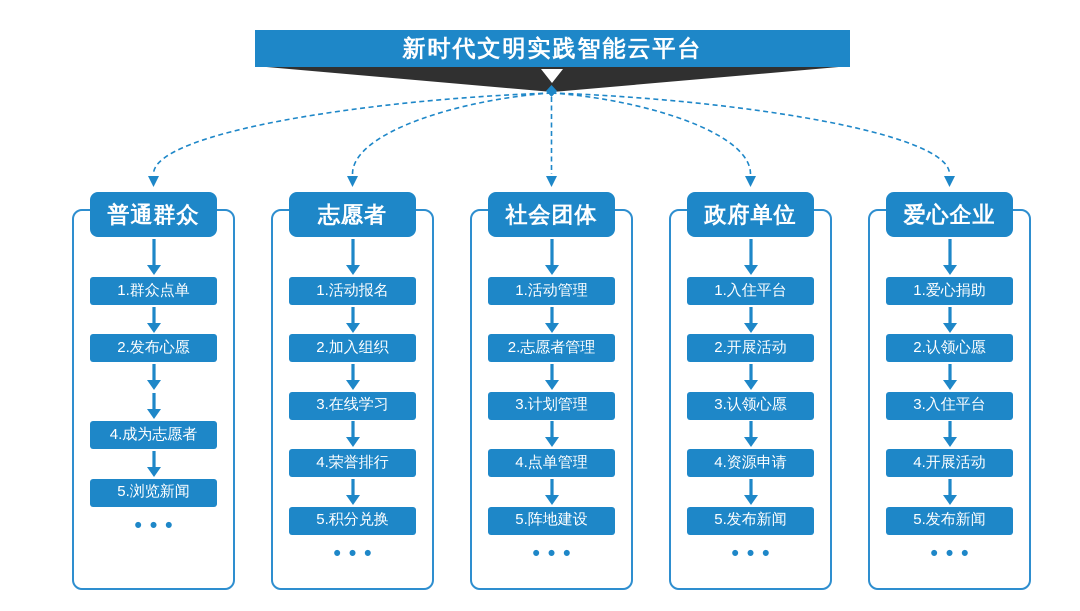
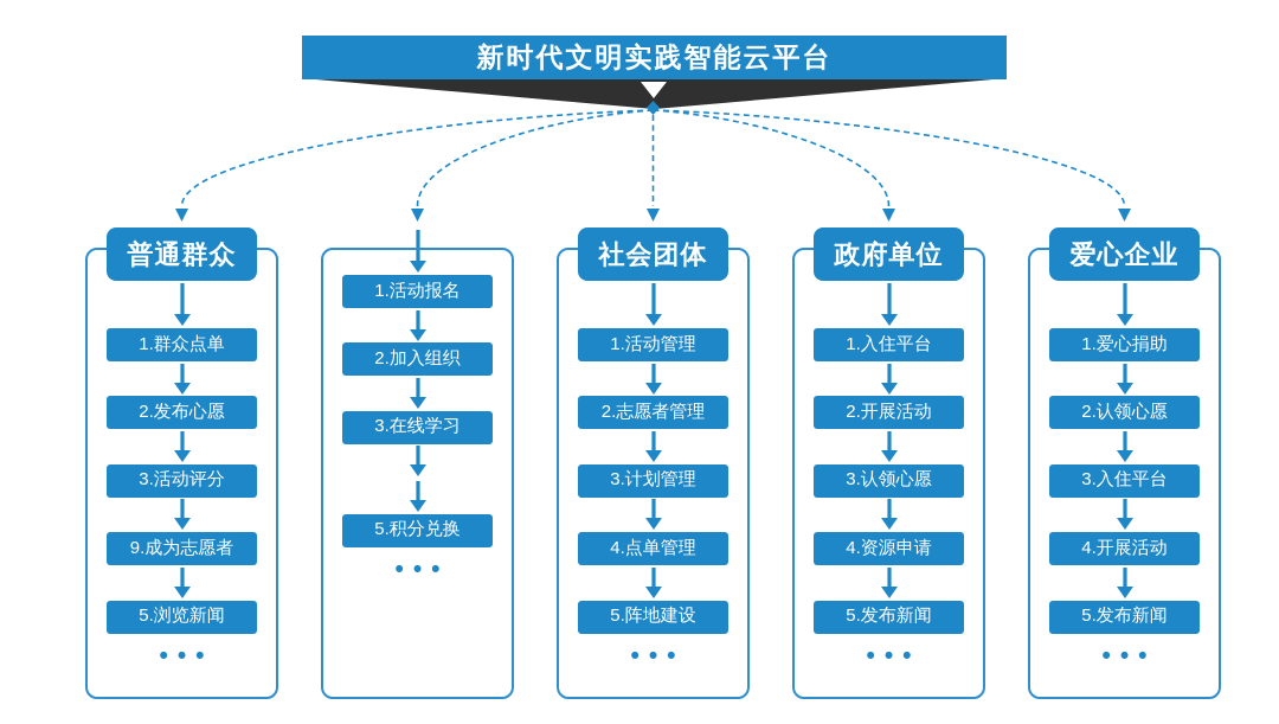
  新时代文明实践智能云平台
  普通群众
  1.群众点单
  2.发布心愿
+ 3.活动评分
- 4.成为志愿者
+ 9.成为志愿者
  5.浏览新闻
  •••
- 志愿者
  1.活动报名
  2.加入组织
  3.在线学习
- 4.荣誉排行
  5.积分兑换
  •••
  社会团体
  1.活动管理
  2.志愿者管理
  3.计划管理
  4.点单管理
  5.阵地建设
  •••
  政府单位
  1.入住平台
  2.开展活动
  3.认领心愿
  4.资源申请
  5.发布新闻
  •••
  爱心企业
  1.爱心捐助
  2.认领心愿
  3.入住平台
  4.开展活动
  5.发布新闻
  •••
